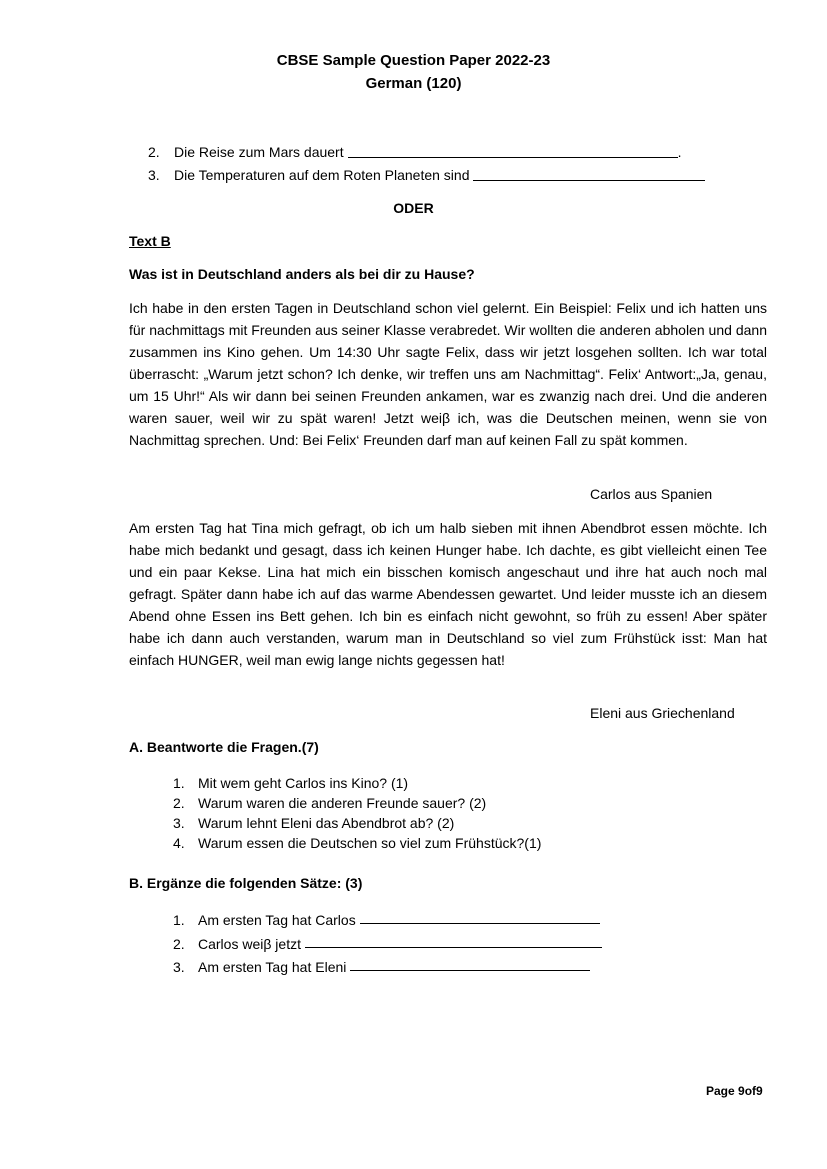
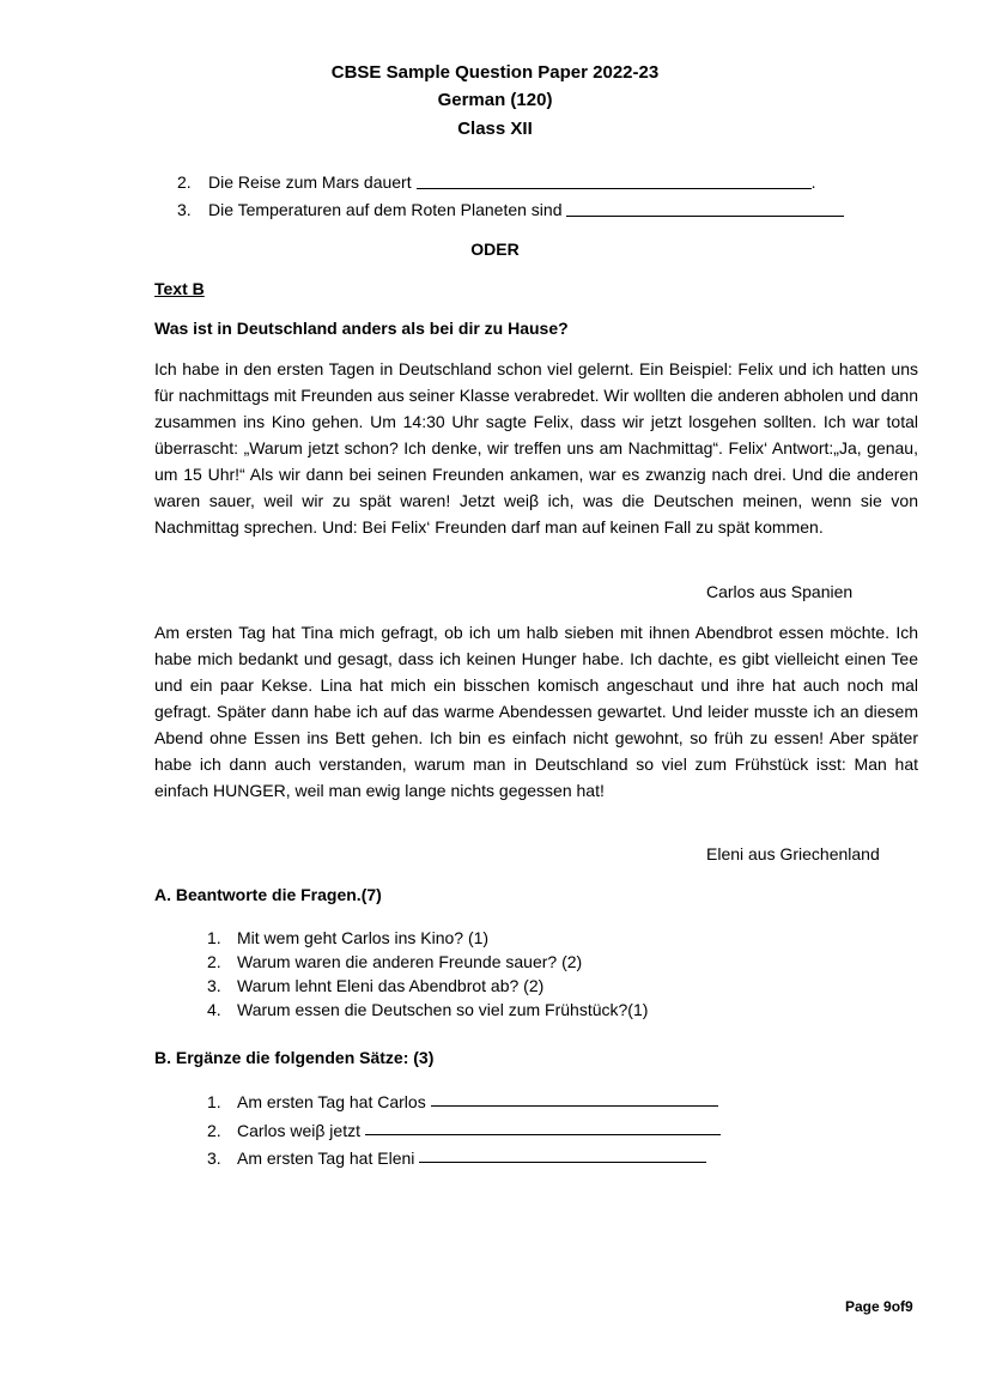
  CBSE Sample Question Paper 2022-23
  German (120)
+ Class XII
  2.
  Die Reise zum Mars dauert
  .
  3.
  Die Temperaturen auf dem Roten Planeten sind
  ODER
  Text B
  Was ist in Deutschland anders als bei dir zu Hause?
  Ich habe in den ersten Tagen in Deutschland schon viel gelernt. Ein Beispiel: Felix und ich hatten uns für nachmittags mit Freunden aus seiner Klasse verabredet. Wir wollten die anderen abholen und dann zusammen ins Kino gehen. Um 14:30 Uhr sagte Felix, dass wir jetzt losgehen sollten. Ich war total überrascht: „Warum jetzt schon? Ich denke, wir treffen uns am Nachmittag“. Felix‘ Antwort:„Ja, genau, um 15 Uhr!“ Als wir dann bei seinen Freunden ankamen, war es zwanzig nach drei. Und die anderen waren sauer, weil wir zu spät waren! Jetzt weiβ ich, was die Deutschen meinen, wenn sie von Nachmittag sprechen. Und: Bei Felix‘ Freunden darf man auf keinen Fall zu spät kommen.
  Carlos aus Spanien
  Am ersten Tag hat Tina mich gefragt, ob ich um halb sieben mit ihnen Abendbrot essen möchte. Ich habe mich bedankt und gesagt, dass ich keinen Hunger habe. Ich dachte, es gibt vielleicht einen Tee und ein paar Kekse. Lina hat mich ein bisschen komisch angeschaut und ihre hat auch noch mal gefragt. Später dann habe ich auf das warme Abendessen gewartet. Und leider musste ich an diesem Abend ohne Essen ins Bett gehen. Ich bin es einfach nicht gewohnt, so früh zu essen! Aber später habe ich dann auch verstanden, warum man in Deutschland so viel zum Frühstück isst: Man hat einfach HUNGER, weil man ewig lange nichts gegessen hat!
  Eleni aus Griechenland
  A. Beantworte die Fragen.(7)
  1.
  Mit wem geht Carlos ins Kino? (1)
  2.
  Warum waren die anderen Freunde sauer? (2)
  3.
  Warum lehnt Eleni das Abendbrot ab? (2)
  4.
  Warum essen die Deutschen so viel zum Frühstück?(1)
  B. Ergänze die folgenden Sätze: (3)
  1.
  Am ersten Tag hat Carlos
  2.
  Carlos weiβ jetzt
  3.
  Am ersten Tag hat Eleni
  Page 9of9
